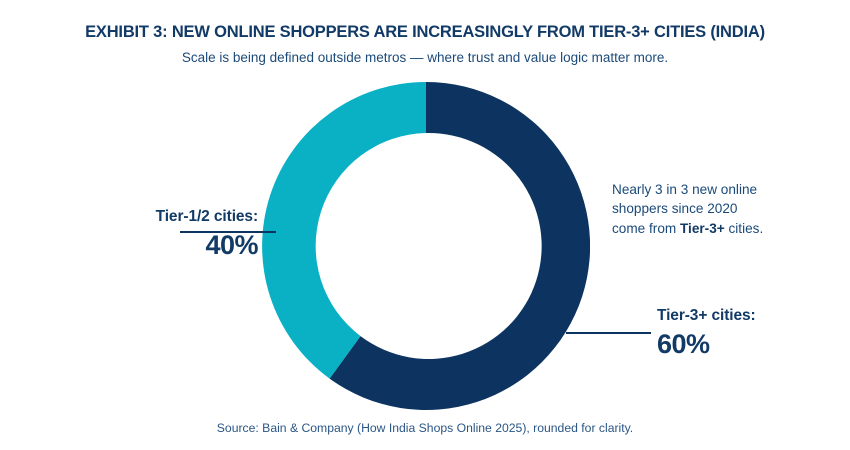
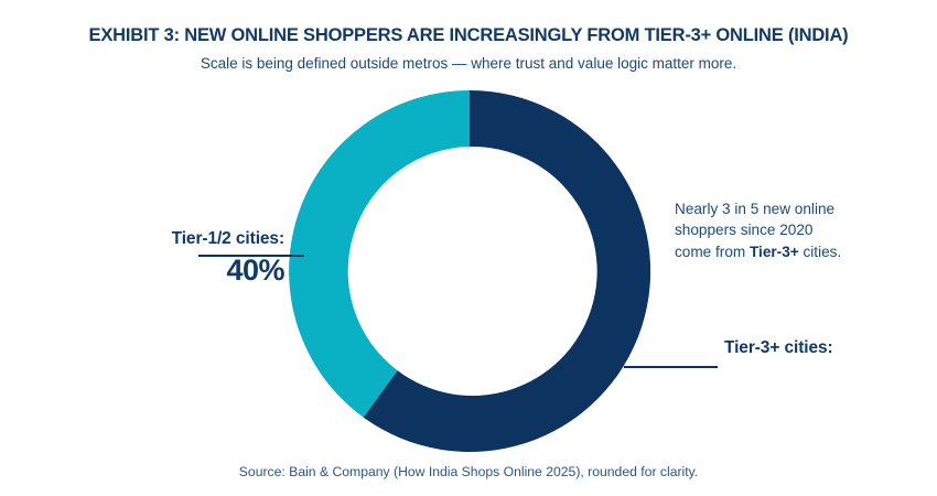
- EXHIBIT 3: NEW ONLINE SHOPPERS ARE INCREASINGLY FROM TIER-3+ CITIES (INDIA)
+ EXHIBIT 3: NEW ONLINE SHOPPERS ARE INCREASINGLY FROM TIER-3+ ONLINE (INDIA)
  Scale is being defined outside metros — where trust and value logic matter more.
  Tier-1/2 cities:
  40%
  Tier-3+ cities:
- 60%
- Nearly 3 in 3 new online
+ Nearly 3 in 5 new online
  shoppers since 2020
  come from Tier-3+ cities.
  Source: Bain & Company (How India Shops Online 2025), rounded for clarity.
